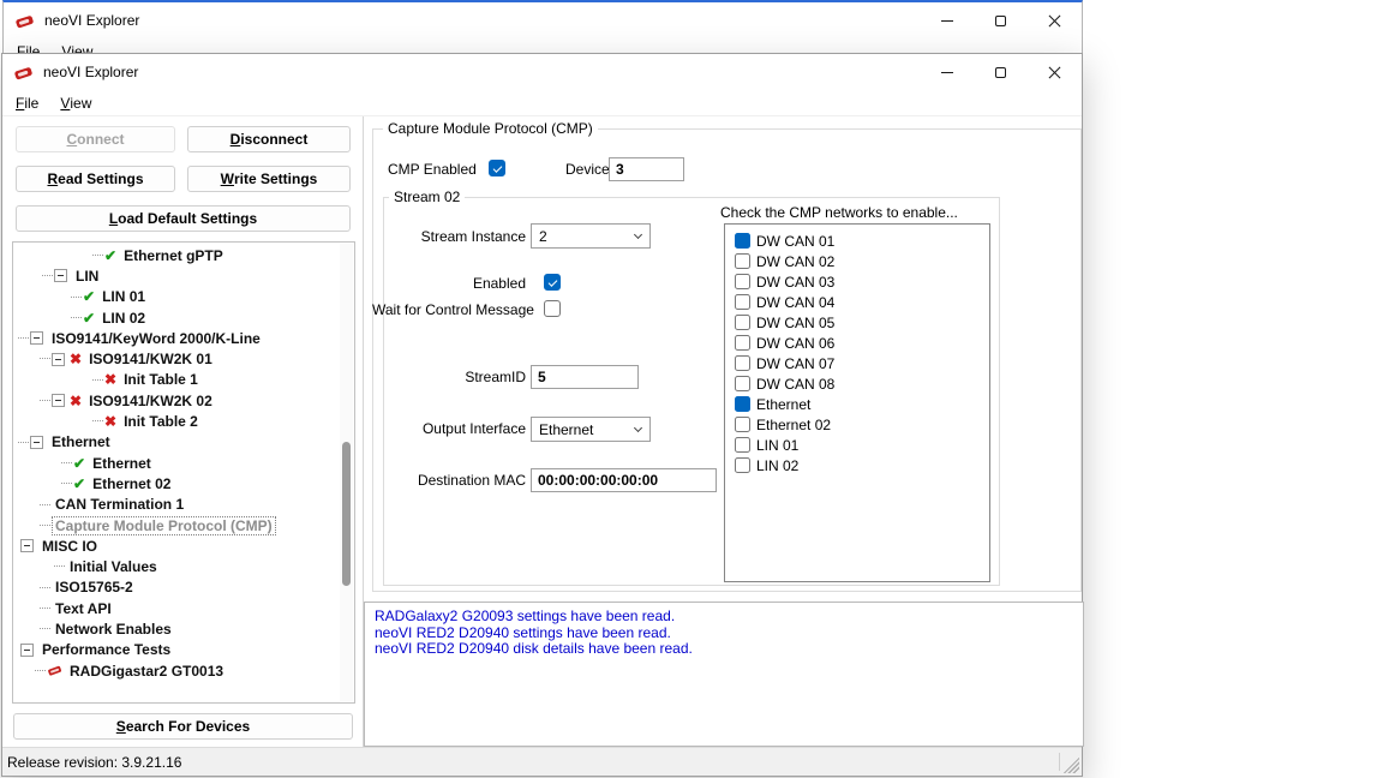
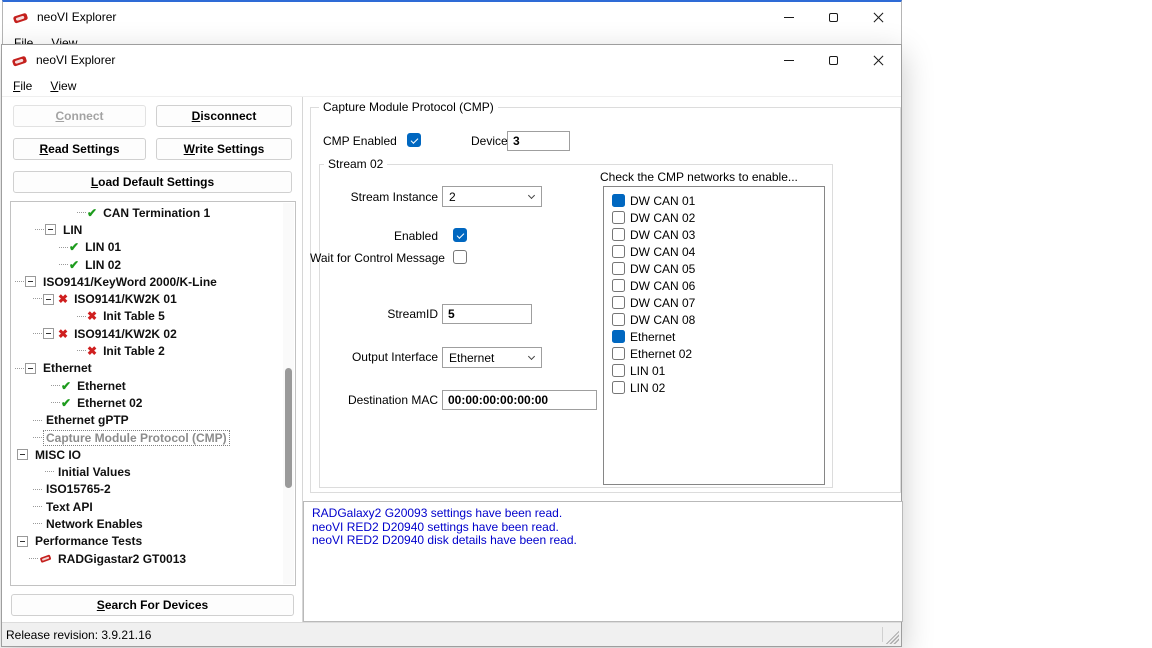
  neoVI Explorer
  F
  ile
  V
  iew
  neoVI Explorer
  F
  ile
  V
  iew
  C
  onnect
  D
  isconnect
  R
  ead Settings
  W
  rite Settings
  L
  oad Default Settings
  ✔
- Ethernet gPTP
+ CAN Termination 1
  LIN
  ✔
  LIN 01
  ✔
  LIN 02
  ISO9141/KeyWord 2000/K-Line
  ✖
  ISO9141/KW2K 01
  ✖
- Init Table 1
+ Init Table 5
  ✖
  ISO9141/KW2K 02
  ✖
  Init Table 2
  Ethernet
  ✔
  Ethernet
  ✔
  Ethernet 02
- CAN Termination 1
+ Ethernet gPTP
  Capture Module Protocol (CMP)
  MISC IO
  Initial Values
  ISO15765-2
  Text API
  Network Enables
  Performance Tests
  RADGigastar2 GT0013
  S
  earch For Devices
  Capture Module Protocol (CMP)
  CMP Enabled
  Device
  3
  Stream 02
  Stream Instance
  2
  Enabled
  Wait for Control Message
  StreamID
  5
  Output Interface
  Ethernet
  Destination MAC
  00:00:00:00:00:00
  Check the CMP networks to enable...
  DW CAN 01
  DW CAN 02
  DW CAN 03
  DW CAN 04
  DW CAN 05
  DW CAN 06
  DW CAN 07
  DW CAN 08
  Ethernet
  Ethernet 02
  LIN 01
  LIN 02
  RADGalaxy2 G20093 settings have been read.
  neoVI RED2 D20940 settings have been read.
  neoVI RED2 D20940 disk details have been read.
  Release revision: 3.9.21.16
